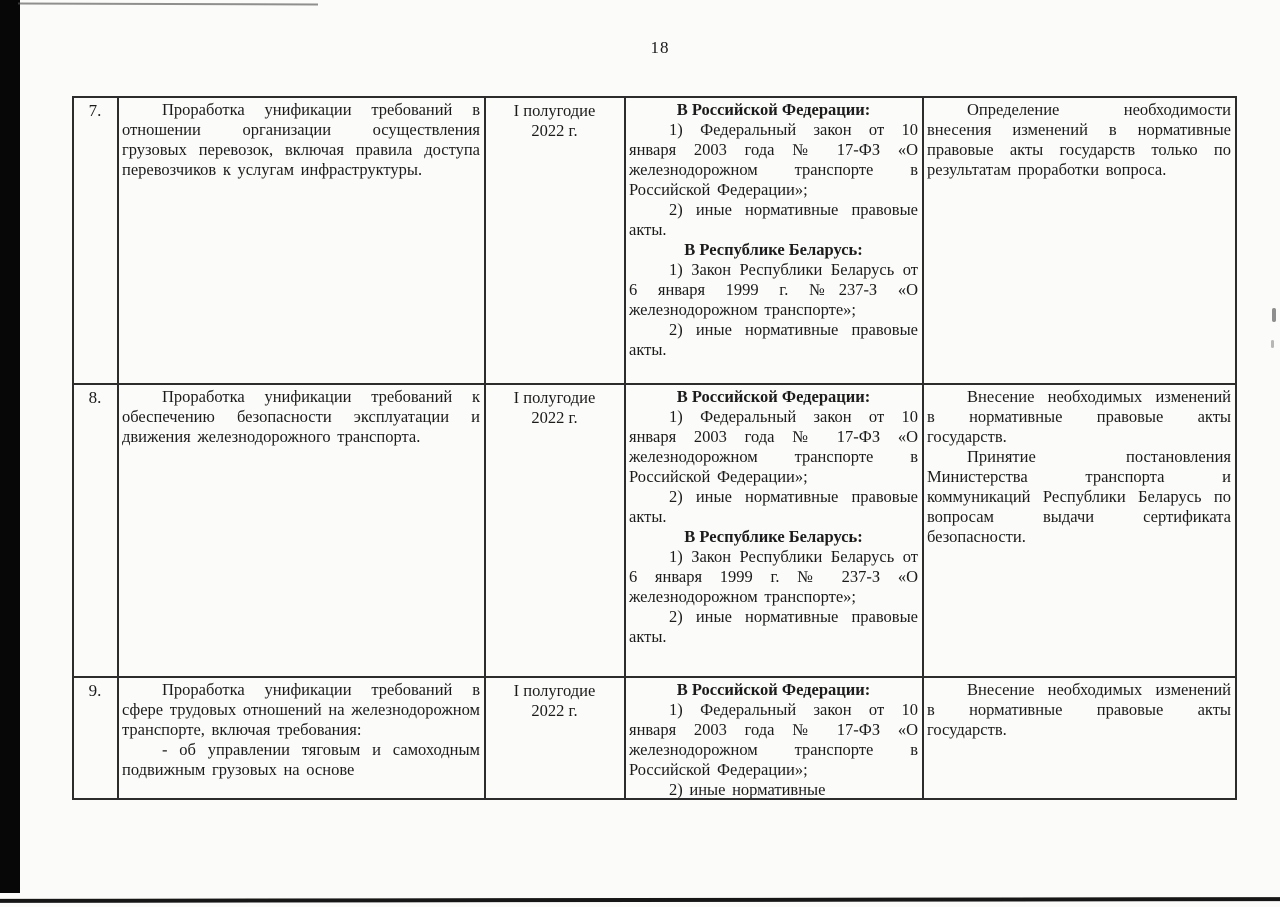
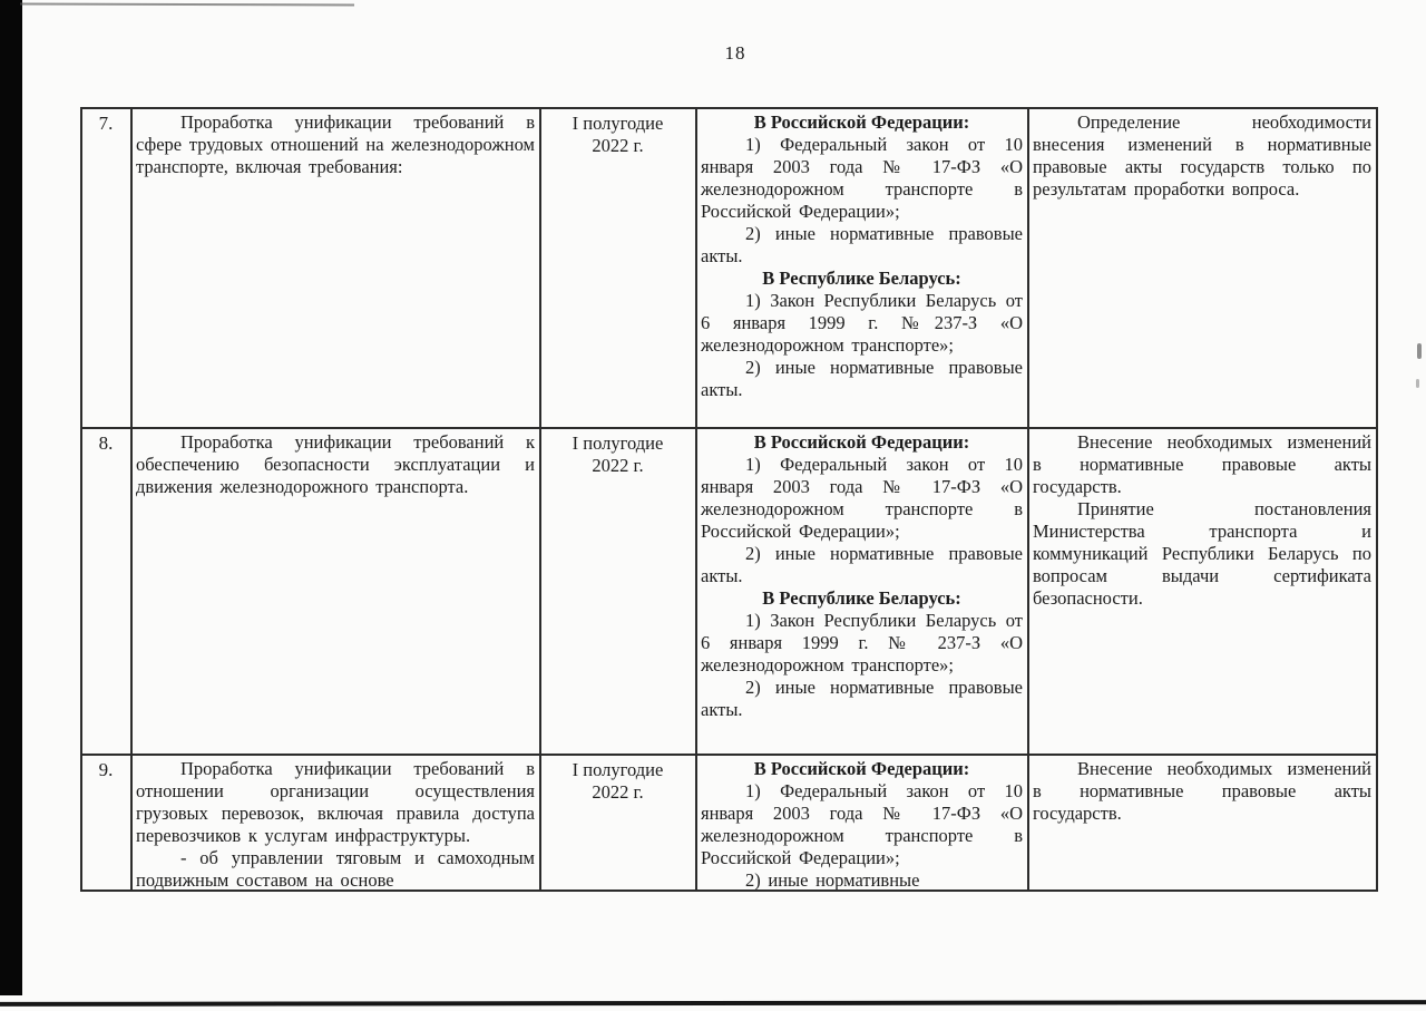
  18
  7.
- Проработка унификации требований в отношении организации осуществления грузовых перевозок, включая правила доступа перевозчиков к услугам инфраструктуры.
+ Проработка унификации требований в сфере трудовых отношений на железнодорожном транспорте, включая требования:
  I полугодие
  2022 г.
  В Российской Федерации:
  1) Федеральный закон от 10 января 2003 года № 17-ФЗ «О железнодорожном транспорте в Российской Федерации»;
  2) иные нормативные правовые акты.
  В Республике Беларусь:
  1) Закон Республики Беларусь от 6 января 1999 г. №237-З «О железнодорожном транспорте»;
  2) иные нормативные правовые акты.
  Определение необходимости внесения изменений в нормативные правовые акты государств только по результатам проработки вопроса.
  8.
  Проработка унификации требований к обеспечению безопасности эксплуатации и движения железнодорожного транспорта.
  I полугодие
  2022 г.
  В Российской Федерации:
  1) Федеральный закон от 10 января 2003 года № 17-ФЗ «О железнодорожном транспорте в Российской Федерации»;
  2) иные нормативные правовые акты.
  В Республике Беларусь:
  1) Закон Республики Беларусь от 6 января 1999 г. № 237-З «О железнодорожном транспорте»;
  2) иные нормативные правовые акты.
  Внесение необходимых изменений в нормативные правовые акты государств.
  Принятие постановления Министерства транспорта и коммуникаций Республики Беларусь по вопросам выдачи сертификата безопасности.
  9.
- Проработка унификации требований в сфере трудовых отношений на железнодорожном транспорте, включая требования:
+ Проработка унификации требований в отношении организации осуществления грузовых перевозок, включая правила доступа перевозчиков к услугам инфраструктуры.
- - об управлении тяговым и самоходным подвижным грузовых на основе
+ - об управлении тяговым и самоходным подвижным составом на основе
  I полугодие
  2022 г.
  В Российской Федерации:
  1) Федеральный закон от 10 января 2003 года № 17-ФЗ «О железнодорожном транспорте в Российской Федерации»;
  2) иные нормативные
  Внесение необходимых изменений в нормативные правовые акты государств.
